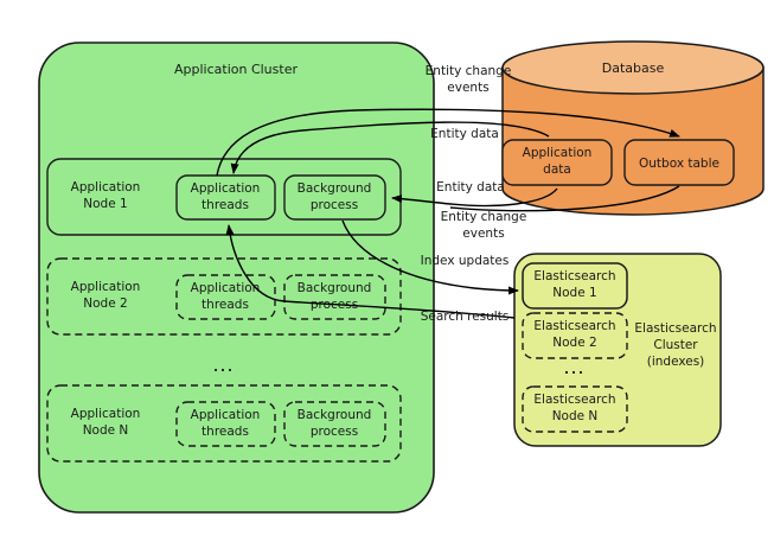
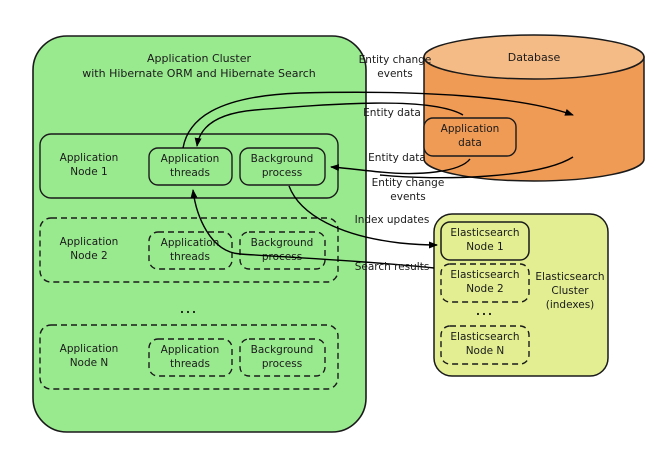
  Application Cluster
+ with Hibernate ORM and Hibernate Search
  Application
  Node 1
  Application
  threads
  Background
  process
  Application
  Node 2
  Applicatio
  threads
  Background
  ...
  Application
  Node N
  Application
  threads
  Background
  process
  Database
  Application
  data
- Outbox table
  Elasticsearch
  Cluster
  (indexes)
  Elasticsearch
  Node 1
  Elasticsearch
  Node 2
  ...
  Elasticsearch
  Node N
  Entity change
  events
  Entity data
  Entity data
  Entity change
  events
  Index updates
  Search results
